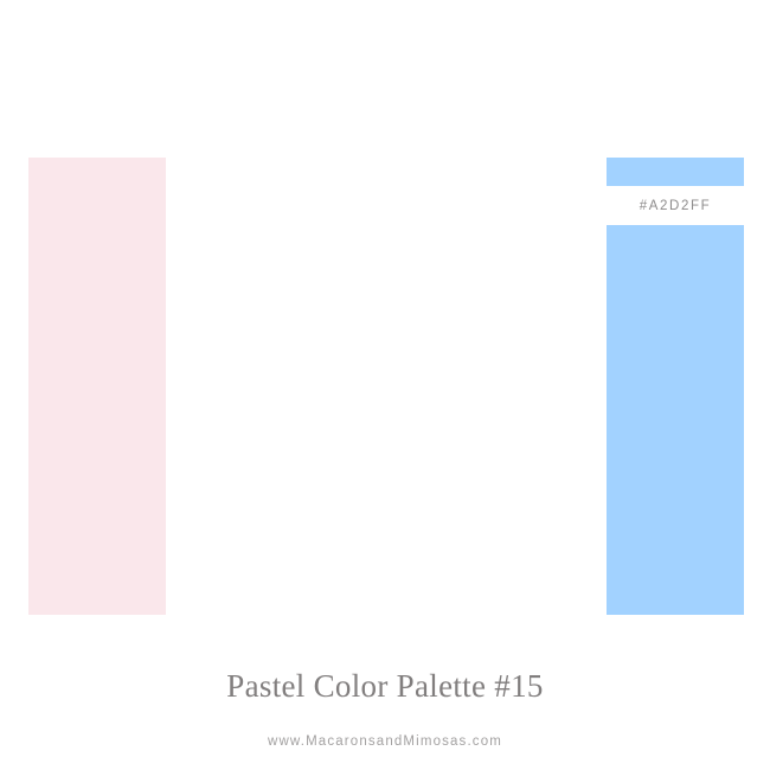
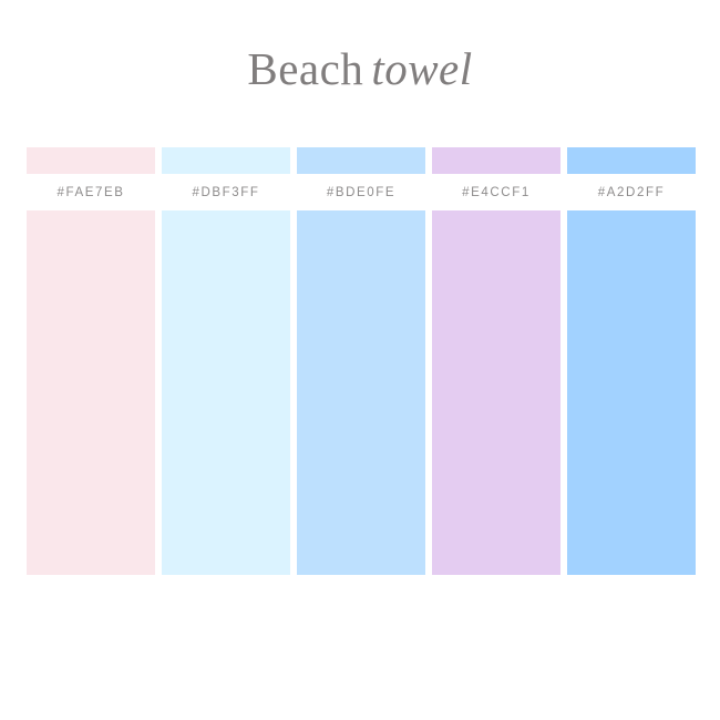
+ Beach towel
+ #FAE7EB
+ #DBF3FF
+ #BDE0FE
+ #E4CCF1
  #A2D2FF
- Pastel Color Palette #15
- www.MacaronsandMimosas.com
